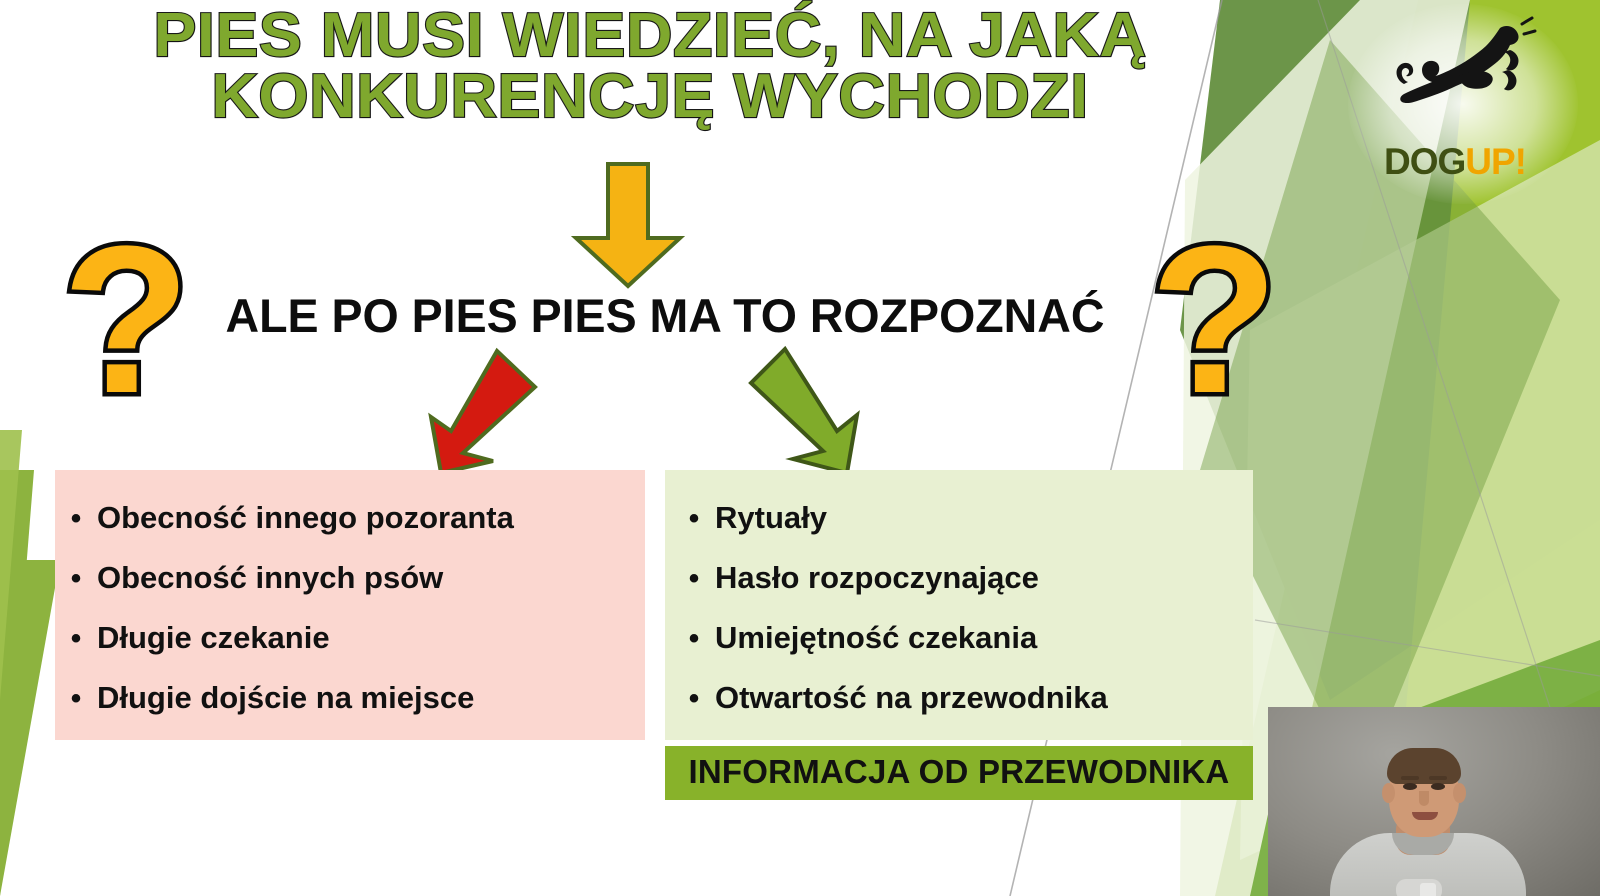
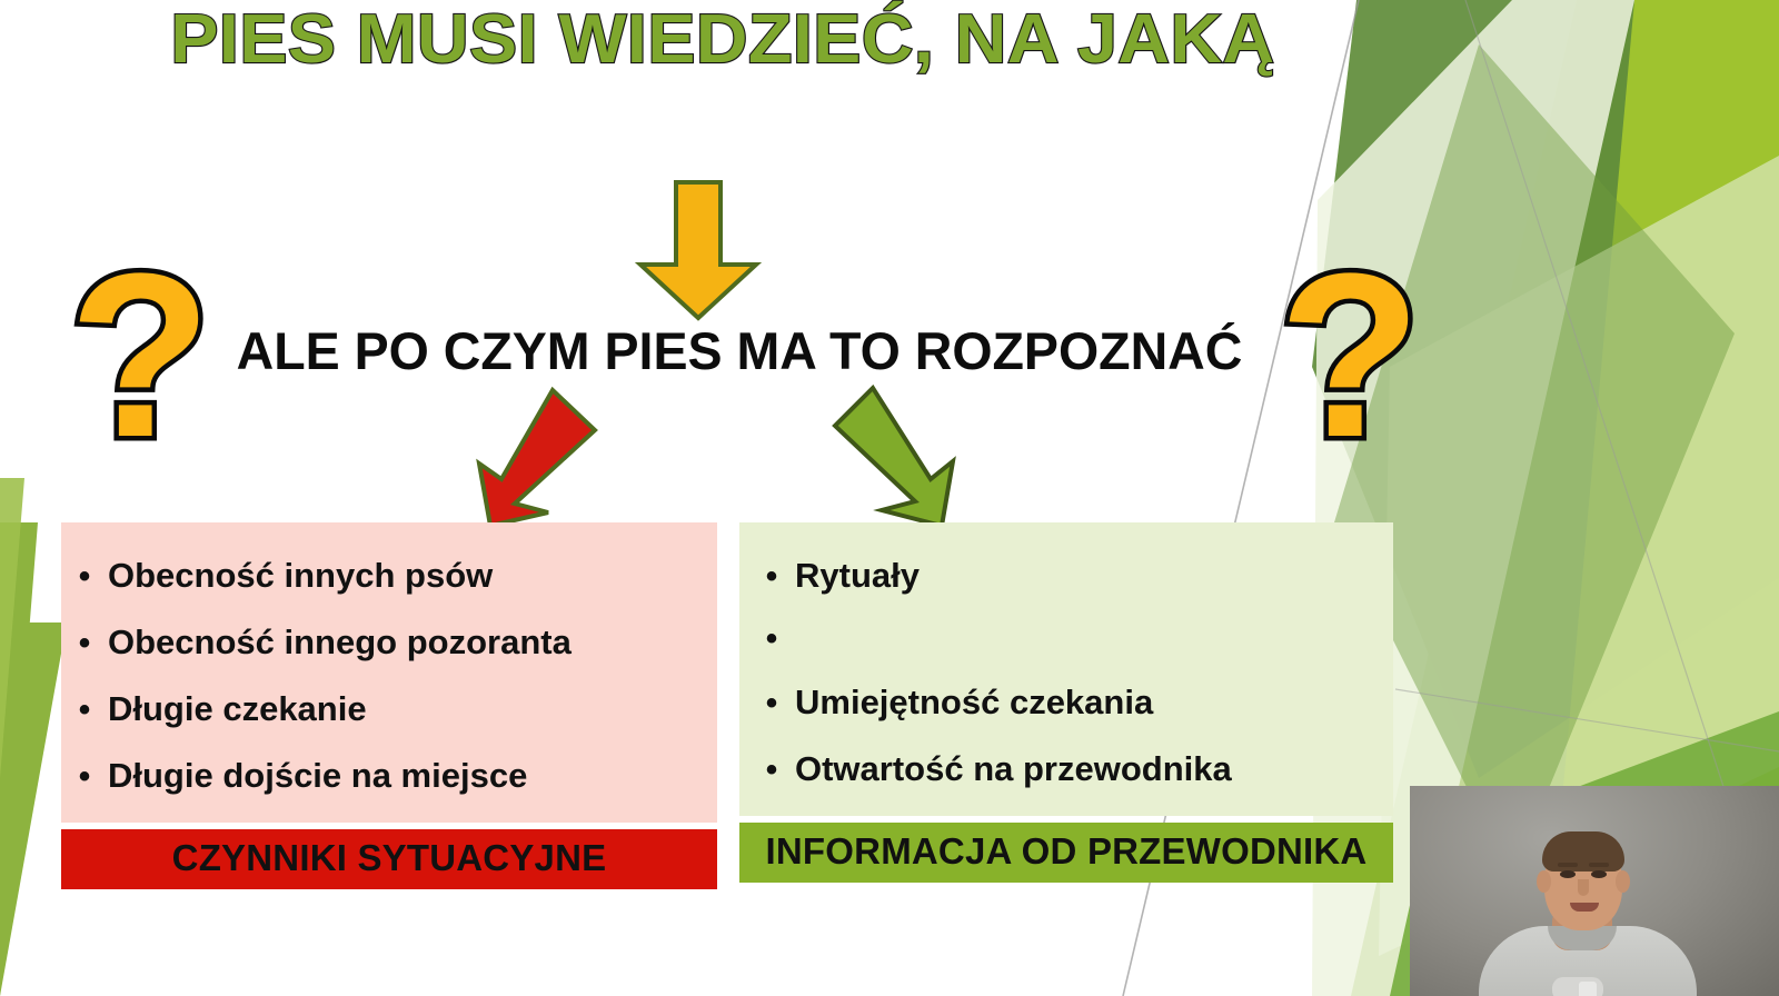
  PIES MUSI WIEDZIEĆ, NA JAKĄ
- KONKURENCJĘ WYCHODZI
- ALE PO PIES PIES MA TO ROZPOZNAĆ
+ ALE PO CZYM PIES MA TO ROZPOZNAĆ
  ?
  ?
  •
- Obecność innego pozoranta
+ Obecność innych psów
  •
- Obecność innych psów
+ Obecność innego pozoranta
  •
  Długie czekanie
  •
  Długie dojście na miejsce
+ CZYNNIKI SYTUACYJNE
  •
  Rytuały
  •
- Hasło rozpoczynające
  •
  Umiejętność czekania
  •
  Otwartość na przewodnika
  INFORMACJA OD PRZEWODNIKA
- DOGUP!
